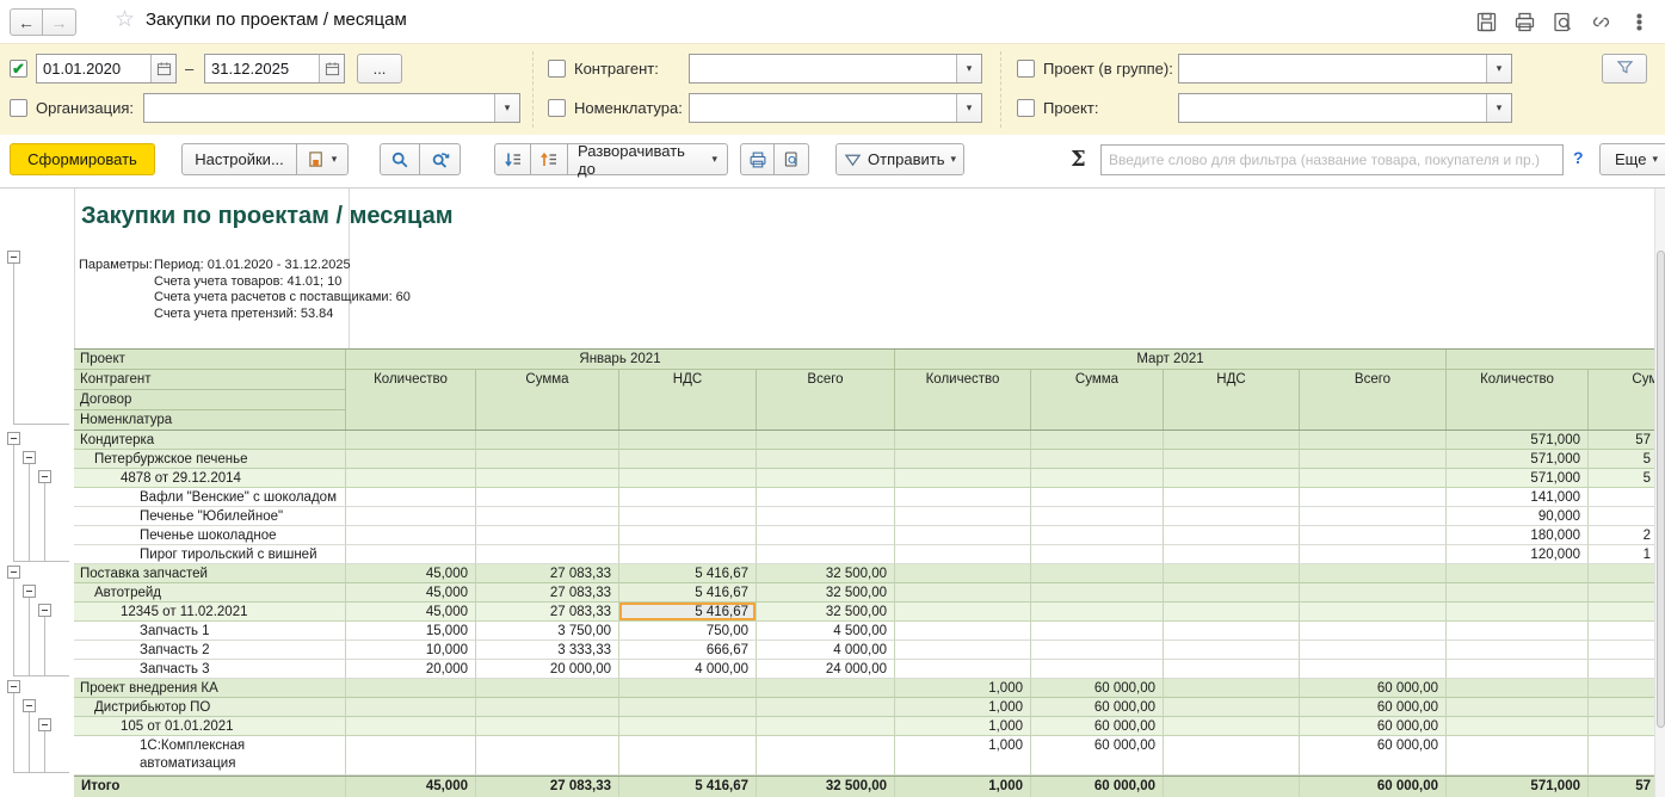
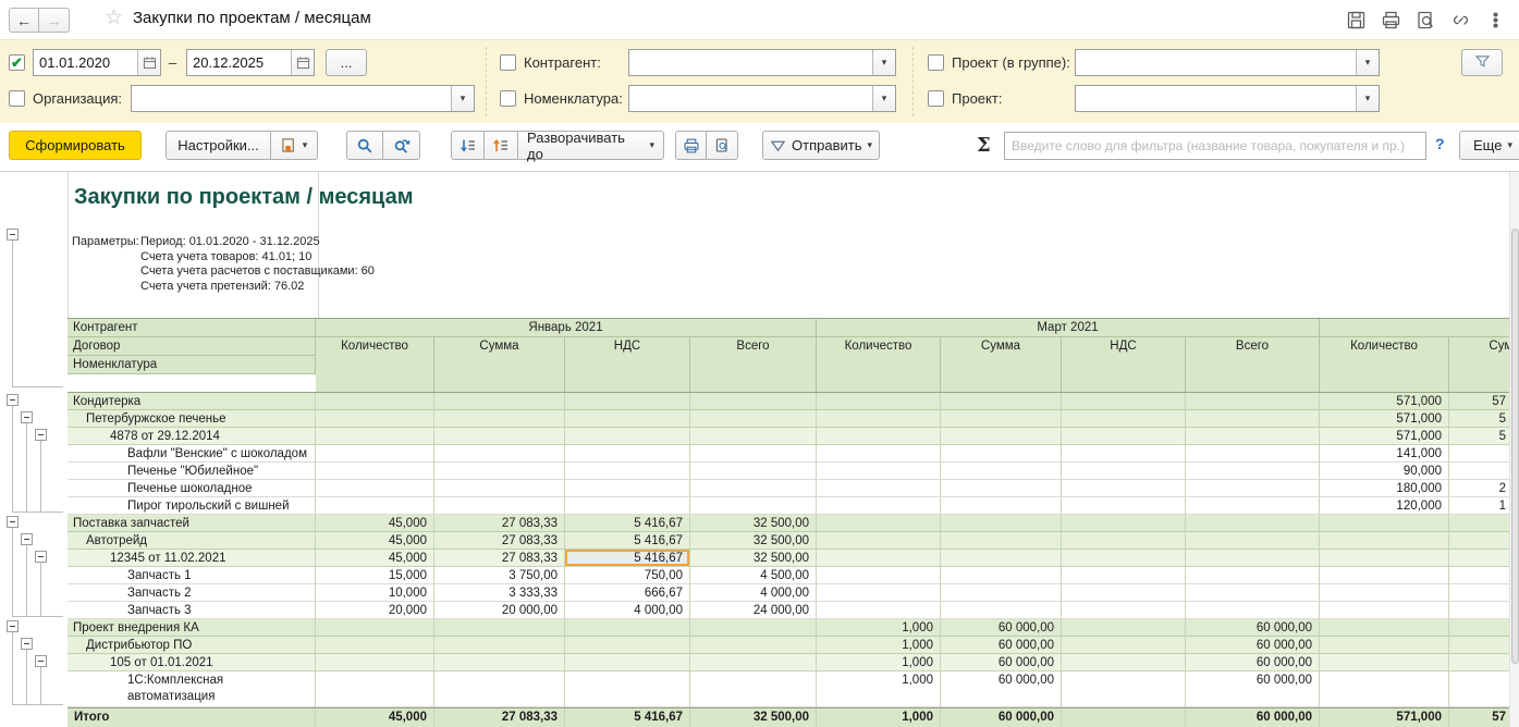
  ←
  →
  ☆
  Закупки по проектам / месяцам
  ✔
  01.01.2020
  –
- 31.12.2025
+ 20.12.2025
  ...
  Организация:
  ▾
  Контрагент:
  ▾
  Номенклатура:
  ▾
  Проект (в группе):
  ▾
  Проект:
  ▾
  Сформировать
  Настройки...
  ▾
  Разворачивать до
  ▾
  Отправить
  ▾
  Σ
  Введите слово для фильтра (название товара, покупателя и пр.)
  ?
  Еще
  ▾
  Закупки по проектам / месяцам
  Параметры:
  Период: 01.01.2020 - 31.12.2025
  Счета учета товаров: 41.01; 10
  Счета учета расчетов с поставщиками: 60
- Счета учета претензий: 53.84
+ Счета учета претензий: 76.02
- Проект
  Контрагент
  Договор
  Номенклатура
  Январь 2021
  Март 2021
  Количество
  Сумма
  НДС
  Всего
  Количество
  Сумма
  НДС
  Всего
  Количество
  Кондитерка
  571,000
  57
  Петербуржское печенье
  571,000
  5
  4878 от 29.12.2014
  571,000
  5
  Вафли "Венские" с шоколадом
  141,000
  Печенье "Юбилейное"
  90,000
  Печенье шоколадное
  180,000
  2
  Пирог тирольский с вишней
  120,000
  1
  Поставка запчастей
  45,000
  27 083,33
  5 416,67
  32 500,00
  Автотрейд
  45,000
  27 083,33
  5 416,67
  32 500,00
  12345 от 11.02.2021
  45,000
  27 083,33
  5 416,67
  32 500,00
  Запчасть 1
  15,000
  3 750,00
  750,00
  4 500,00
  Запчасть 2
  10,000
  3 333,33
  666,67
  4 000,00
  Запчасть 3
  20,000
  20 000,00
  4 000,00
  24 000,00
  Проект внедрения КА
  1,000
  60 000,00
  60 000,00
  Дистрибьютор ПО
  1,000
  60 000,00
  60 000,00
  105 от 01.01.2021
  1,000
  60 000,00
  60 000,00
  1С:Комплексная автоматизация
  1,000
  60 000,00
  60 000,00
  Итого
  45,000
  27 083,33
  5 416,67
  32 500,00
  1,000
  60 000,00
  60 000,00
  571,000
  57
